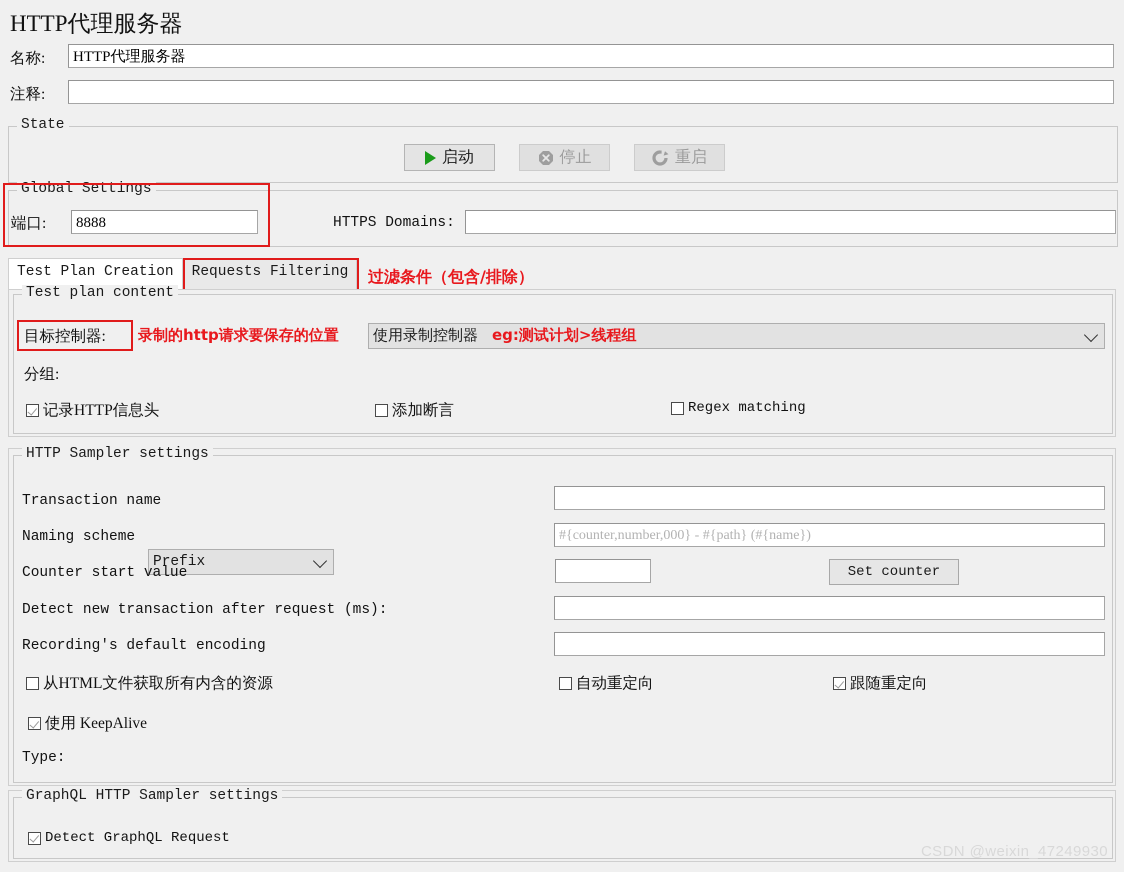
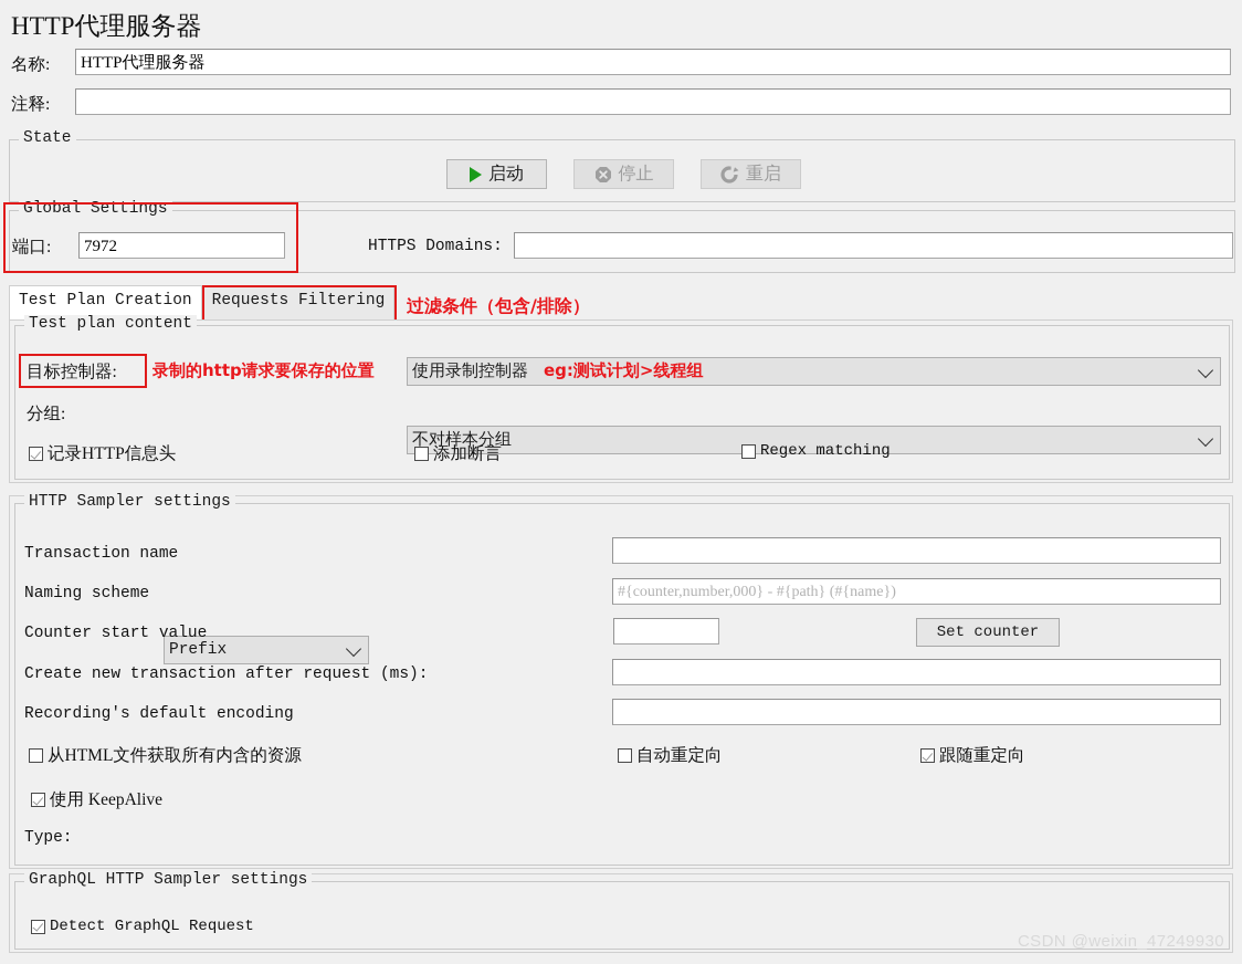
  HTTP代理服务器
  名称:
  HTTP代理服务器
  注释:
  State
  启动
  停止
  重启
  Global Settings
  端口:
- 8888
+ 7972
  HTTPS Domains:
  Test Plan Creation
  Requests Filtering
  过滤条件（包含/排除）
  Test plan content
  目标控制器:
  录制的http请求要保存的位置
  使用录制控制器
  eg:测试计划>线程组
  分组:
+ 不对样本分组
  记录HTTP信息头
  添加断言
  Regex matching
  HTTP Sampler settings
  Transaction name
  Naming scheme
  Prefix
  #{counter,number,000} - #{path} (#{name})
  Counter start value
  Set counter
- Detect new transaction after request (ms):
+ Create new transaction after request (ms):
  Recording's default encoding
  从HTML文件获取所有内含的资源
  自动重定向
  跟随重定向
  使用 KeepAlive
  Type:
  GraphQL HTTP Sampler settings
  Detect GraphQL Request
  CSDN @weixin_47249930
